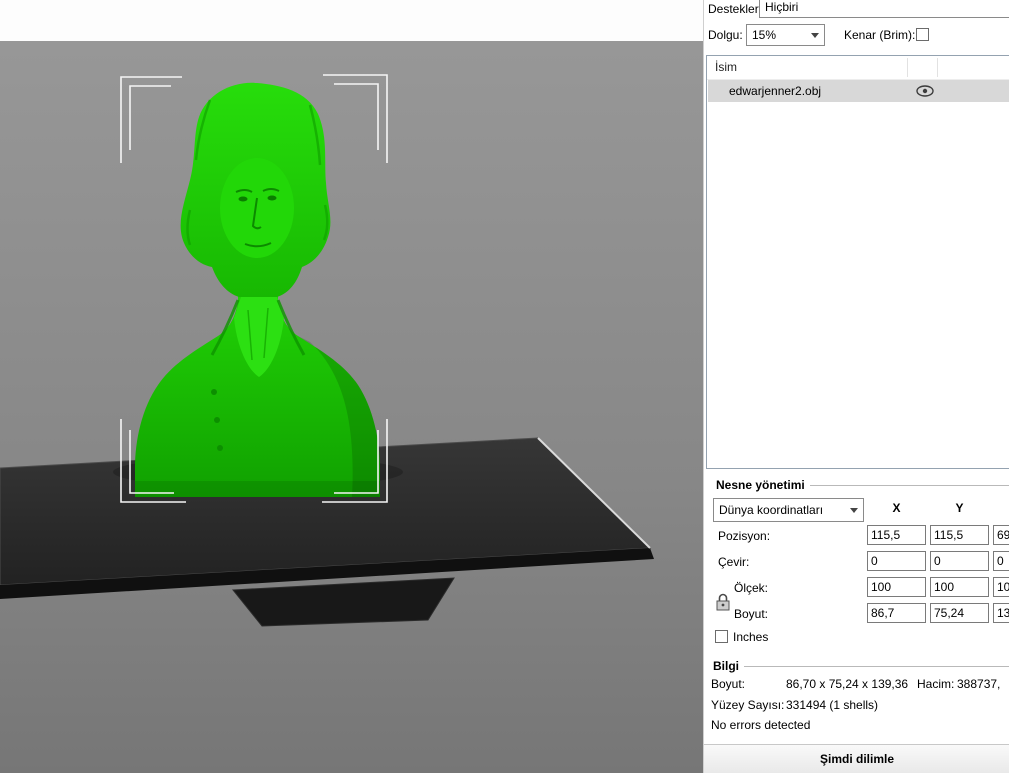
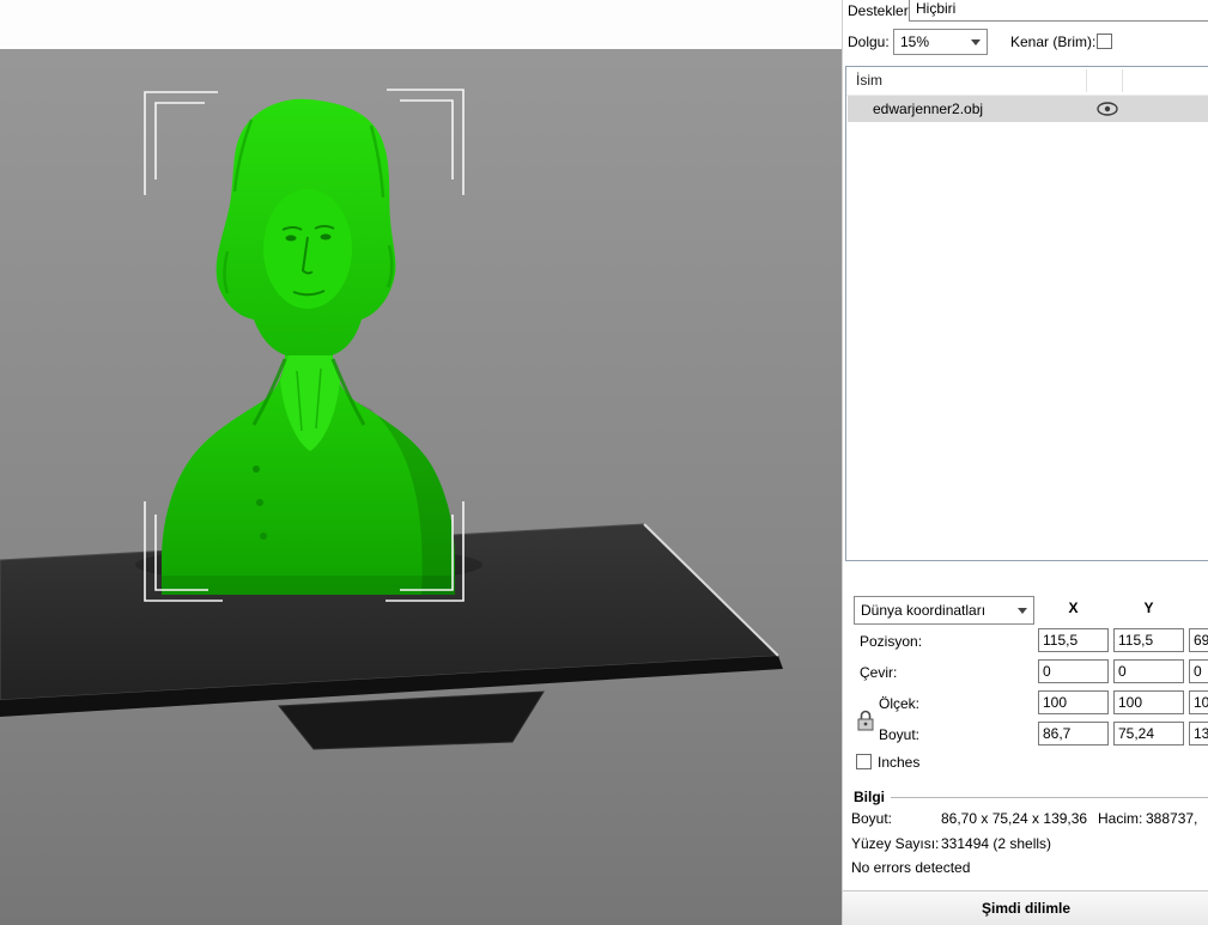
  Destekler
  Hiçbiri
  Dolgu:
  15%
  Kenar (Brim):
  İsim
  edwarjenner2.obj
- Nesne yönetimi
  Dünya koordinatları
  X
  Y
  Pozisyon:
  115,5
  115,5
  69
  Çevir:
  0
  0
  0
  Ölçek:
  100
  100
  10
  Boyut:
  86,7
  75,24
  13
  Inches
  Bilgi
  Boyut:
  86,70 x 75,24 x 139,36
  Hacim:
  388737,
  Yüzey Sayısı:
- 331494 (1 shells)
+ 331494 (2 shells)
  No errors detected
  Şimdi dilimle
